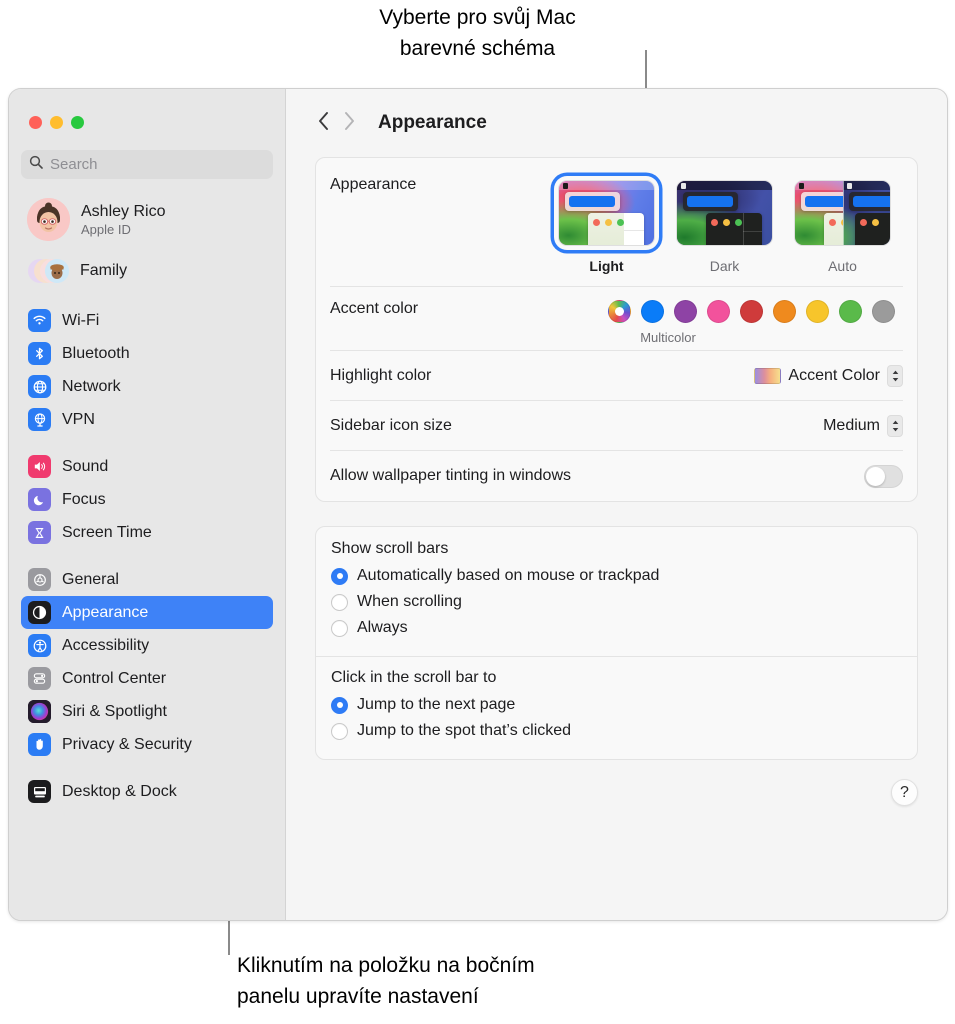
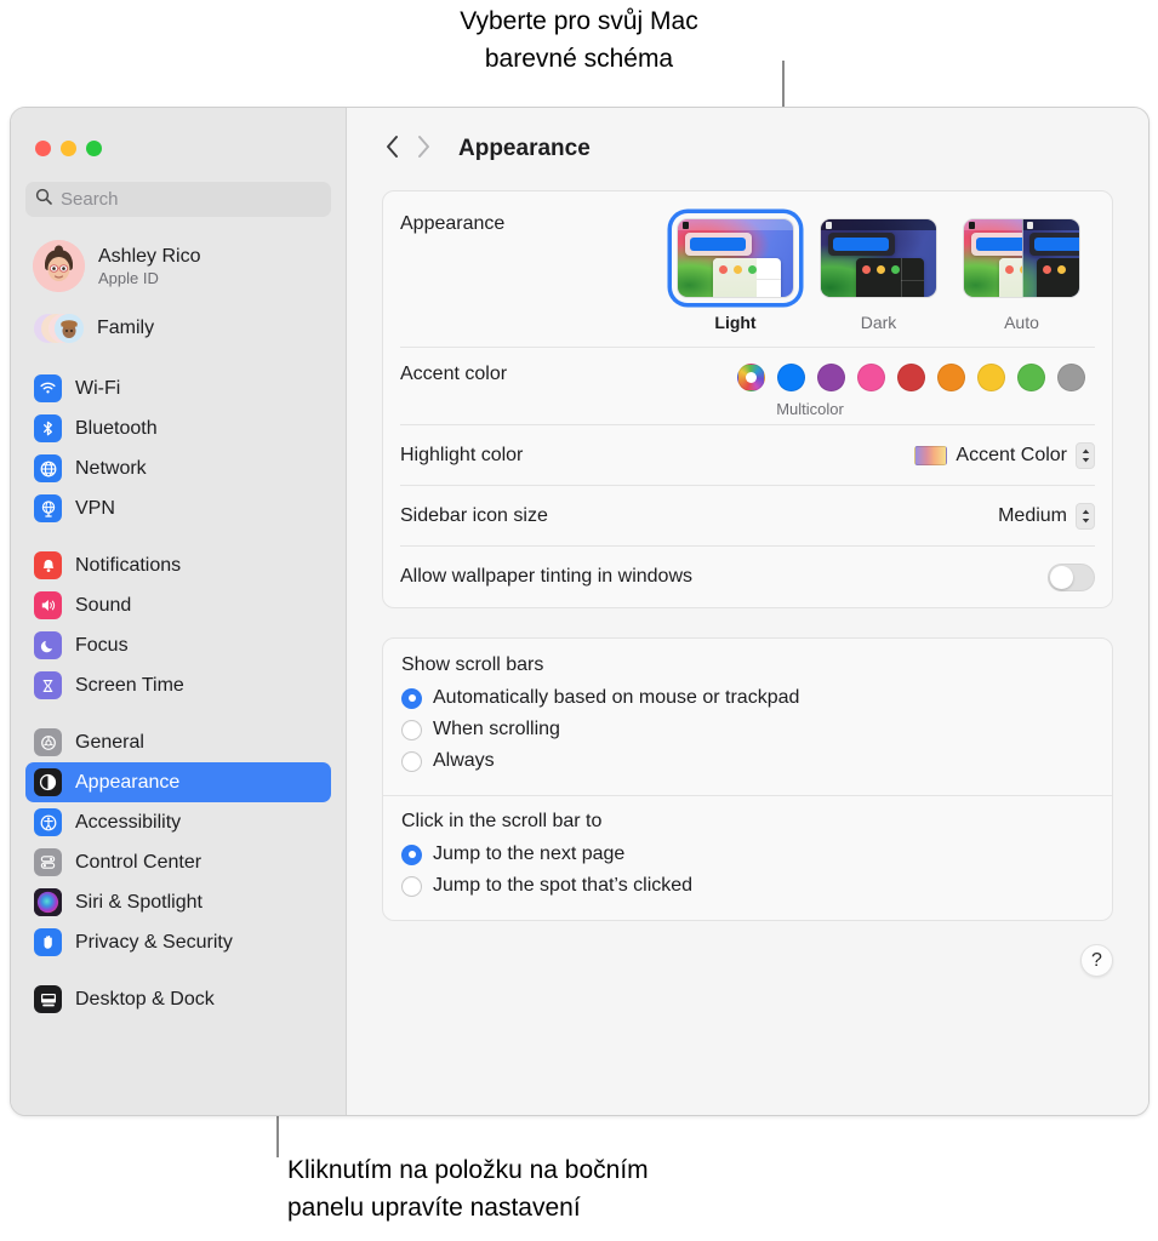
  Vyberte pro svůj Mac
  barevné schéma
  Kliknutím na položku na bočním
  panelu upravíte nastavení
  Search
  Ashley Rico
  Apple ID
  Family
  Wi-Fi
  Bluetooth
  Network
  VPN
+ Notifications
  Sound
  Focus
  Screen Time
  General
  Appearance
  Accessibility
  Control Center
  Siri & Spotlight
  Privacy & Security
  Desktop & Dock
  Appearance
  Appearance
  Light
  Dark
  Auto
  Accent color
  Multicolor
  Highlight color
  Accent Color
  Sidebar icon size
  Medium
  Allow wallpaper tinting in windows
  Show scroll bars
  Automatically based on mouse or trackpad
  When scrolling
  Always
  Click in the scroll bar to
  Jump to the next page
  Jump to the spot that’s clicked
  ?
